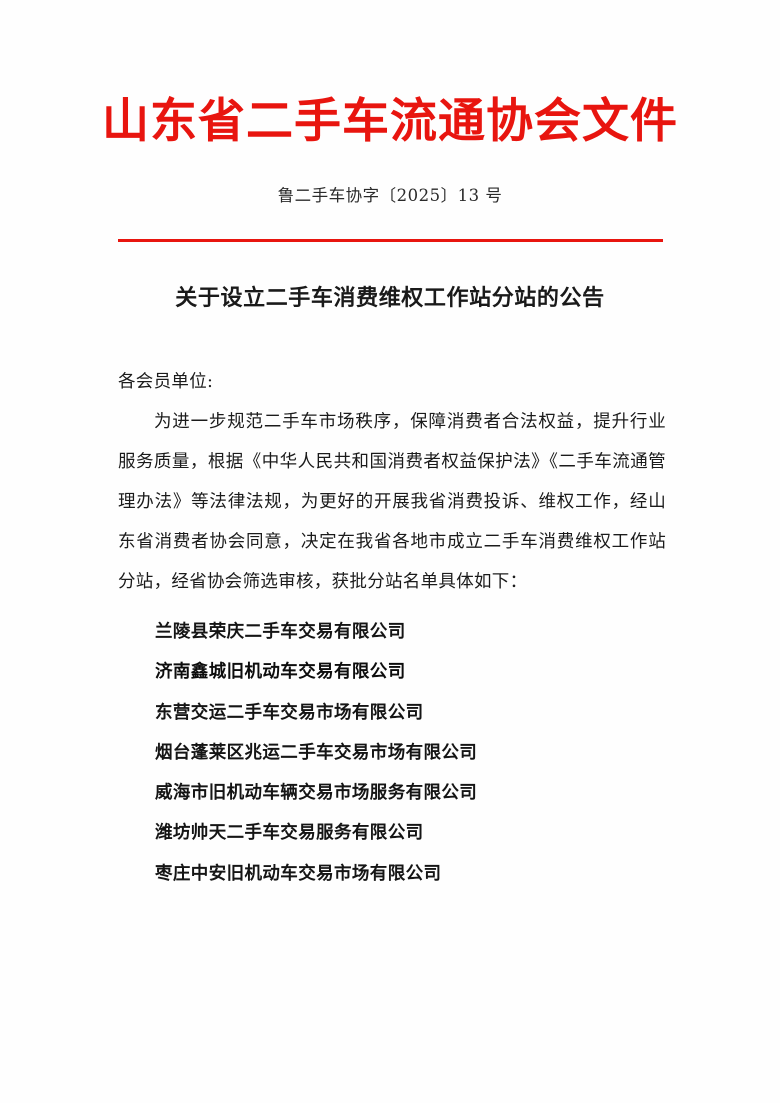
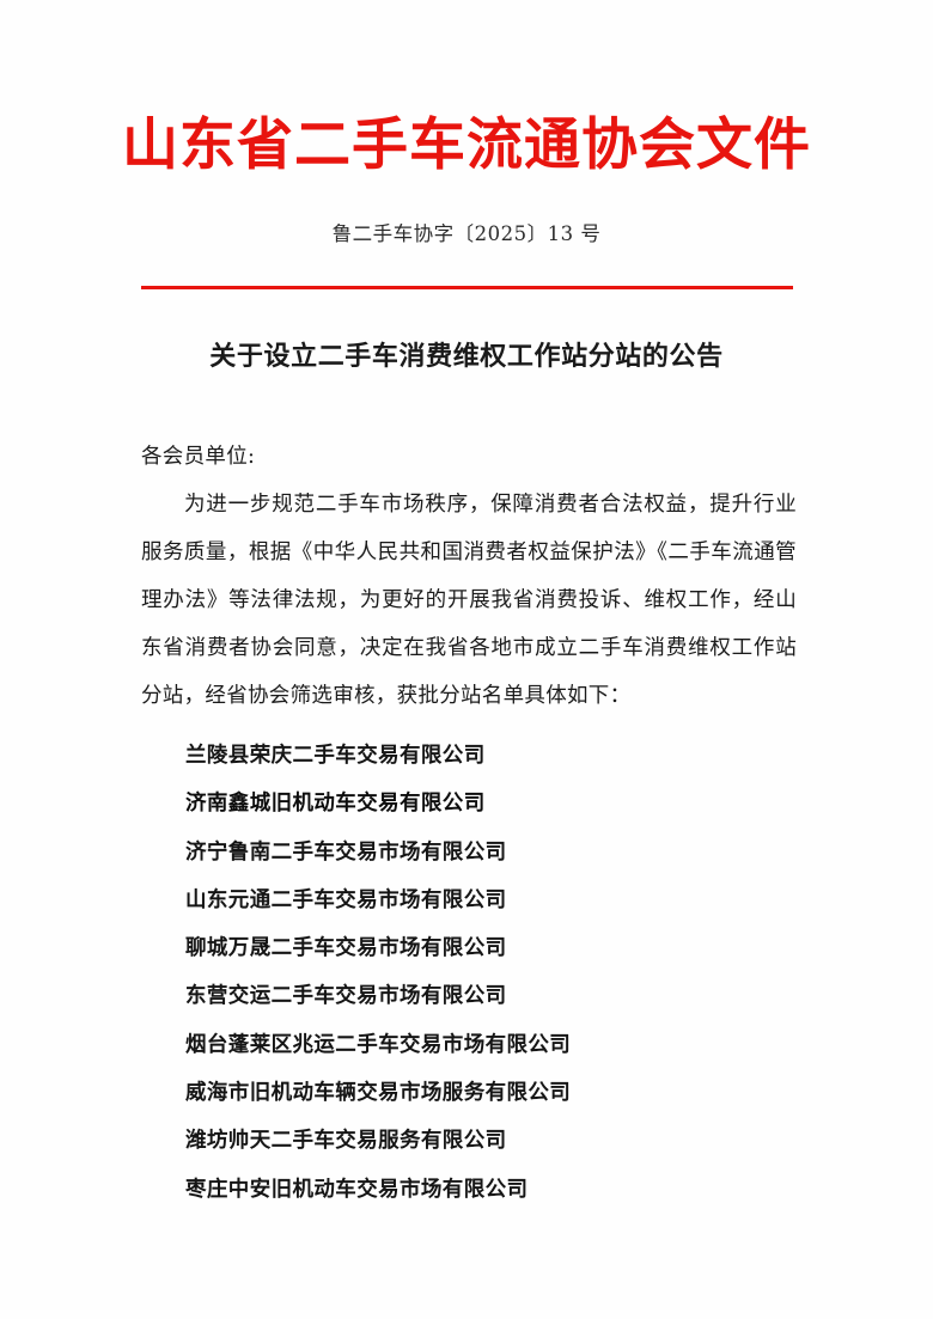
  山东省二手车流通协会文件
  鲁二手车协字〔2025〕13 号
  关于设立二手车消费维权工作站分站的公告
  各会员单位:
  为进一步规范二手车市场秩序，保障消费者合法权益，提升行业服务质量，根据《中华人民共和国消费者权益保护法》《二手车流通管理办法》等法律法规，为更好的开展我省消费投诉、维权工作，经山东省消费者协会同意，决定在我省各地市成立二手车消费维权工作站分站，经省协会筛选审核，获批分站名单具体如下：
  兰陵县荣庆二手车交易有限公司
  济南鑫城旧机动车交易有限公司
+ 济宁鲁南二手车交易市场有限公司
+ 山东元通二手车交易市场有限公司
+ 聊城万晟二手车交易市场有限公司
  东营交运二手车交易市场有限公司
  烟台蓬莱区兆运二手车交易市场有限公司
  威海市旧机动车辆交易市场服务有限公司
  潍坊帅天二手车交易服务有限公司
  枣庄中安旧机动车交易市场有限公司
